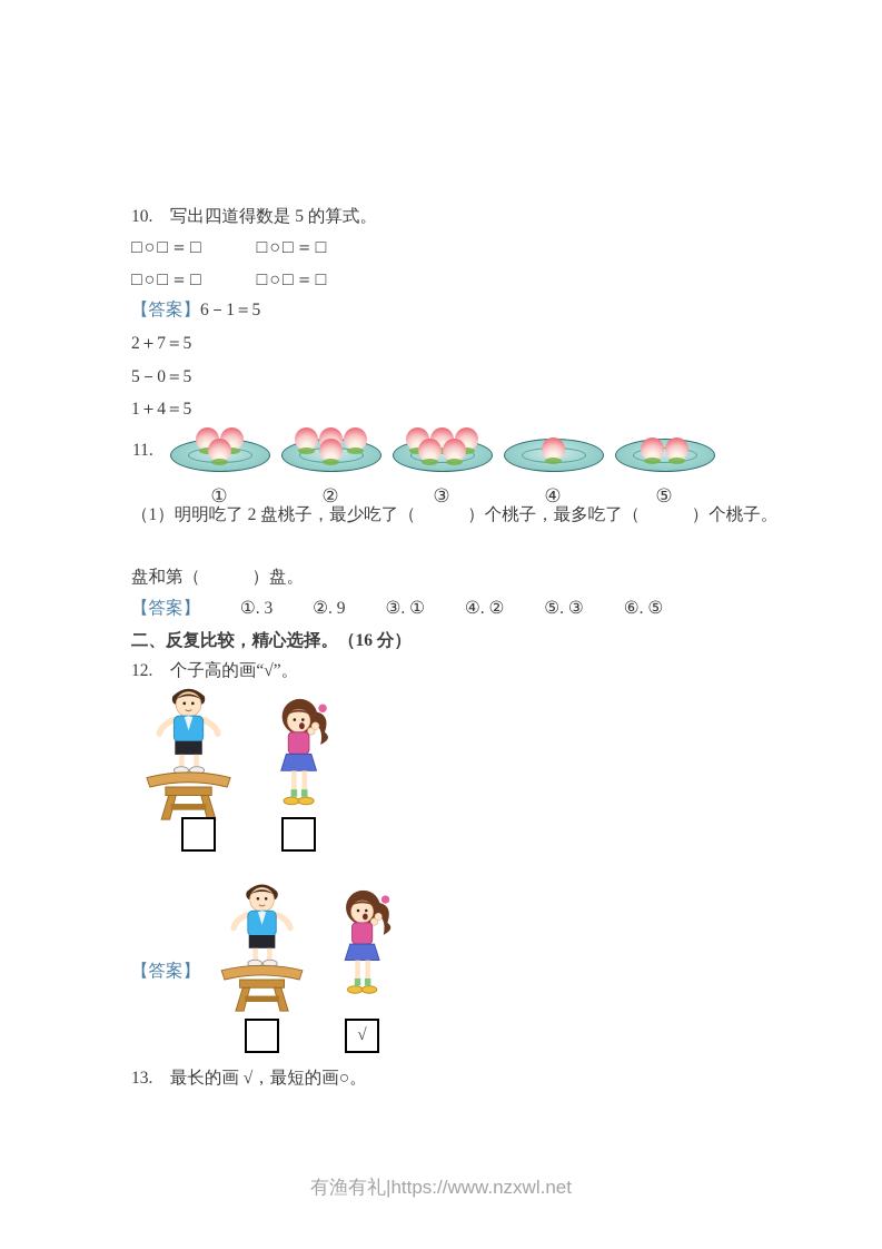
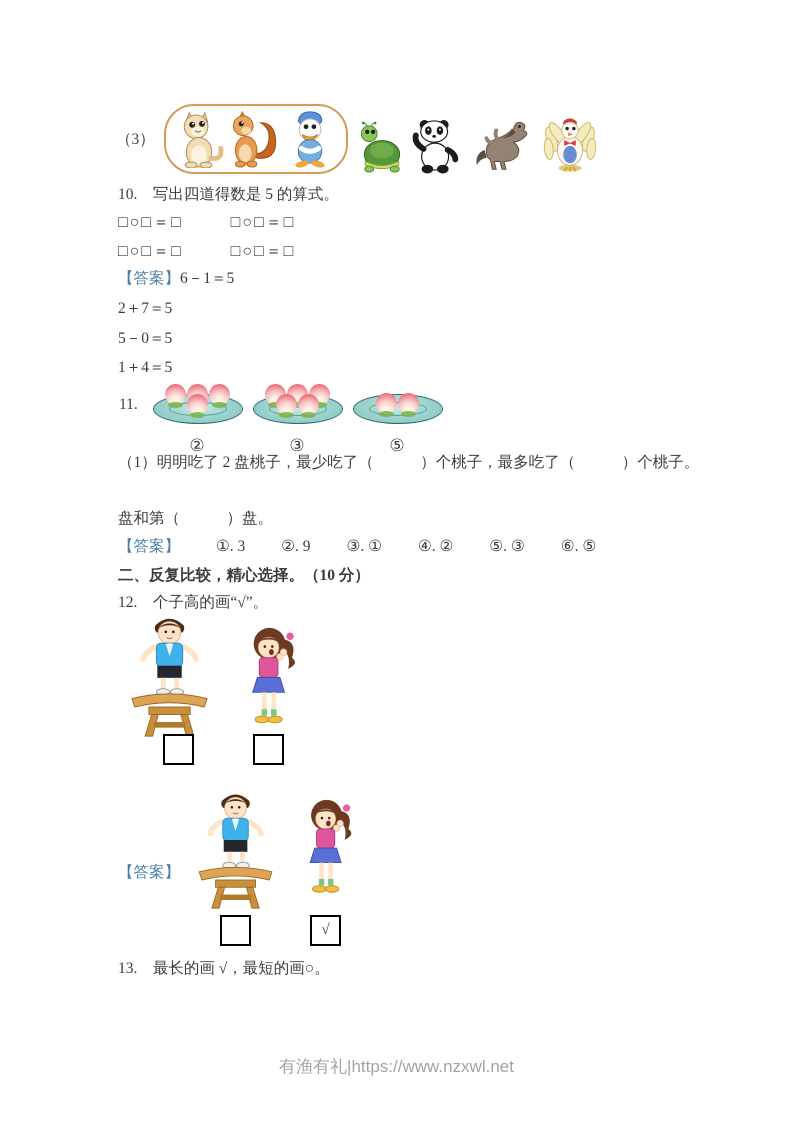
+ （3）
  10. 写出四道得数是 5 的算式。
  □○□＝□
  □○□＝□
  □○□＝□
  □○□＝□
  【答案】6－1＝5
  2＋7＝5
  5－0＝5
  1＋4＝5
  11.
- ①
  ②
  ③
- ④
  ⑤
  （1）明明吃了 2 盘桃子，最少吃了（ ）个桃子，最多吃了（ ）个桃子。
  盘和第（ ）盘。
  【答案】 ①. 3 ②. 9 ③. ① ④. ② ⑤. ③ ⑥. ⑤
- 二、反复比较，精心选择。（16 分）
+ 二、反复比较，精心选择。（10 分）
  12. 个子高的画“√”。
  【答案】
  √
  13. 最长的画 √，最短的画○。
  有渔有礼|https://www.nzxwl.net
